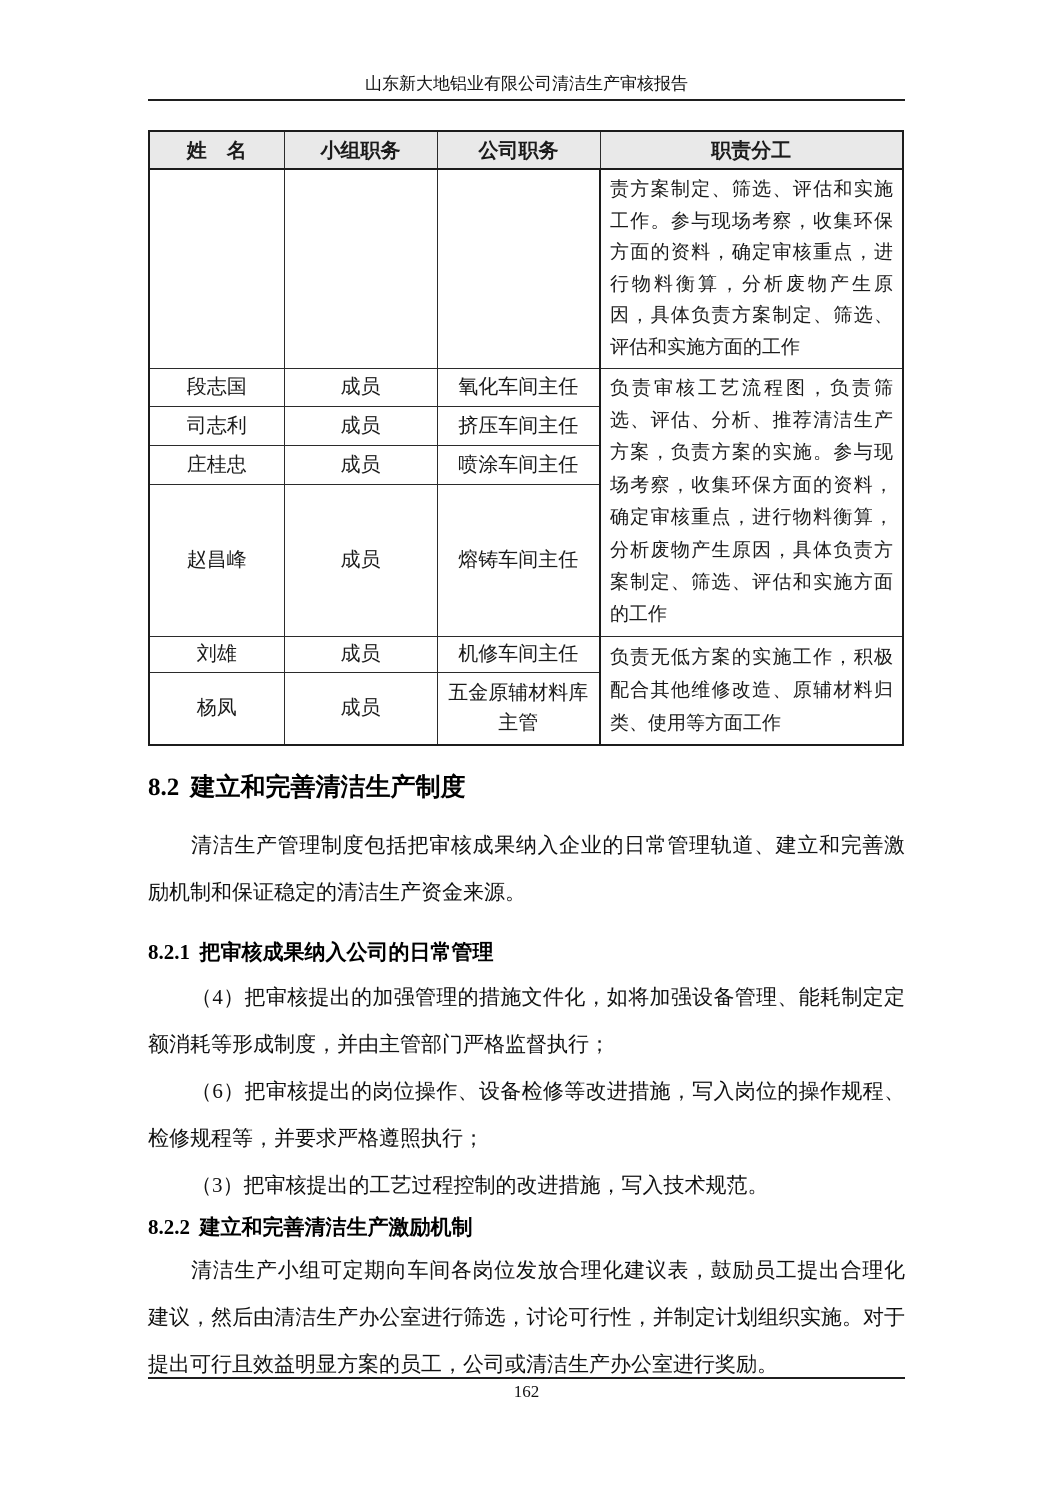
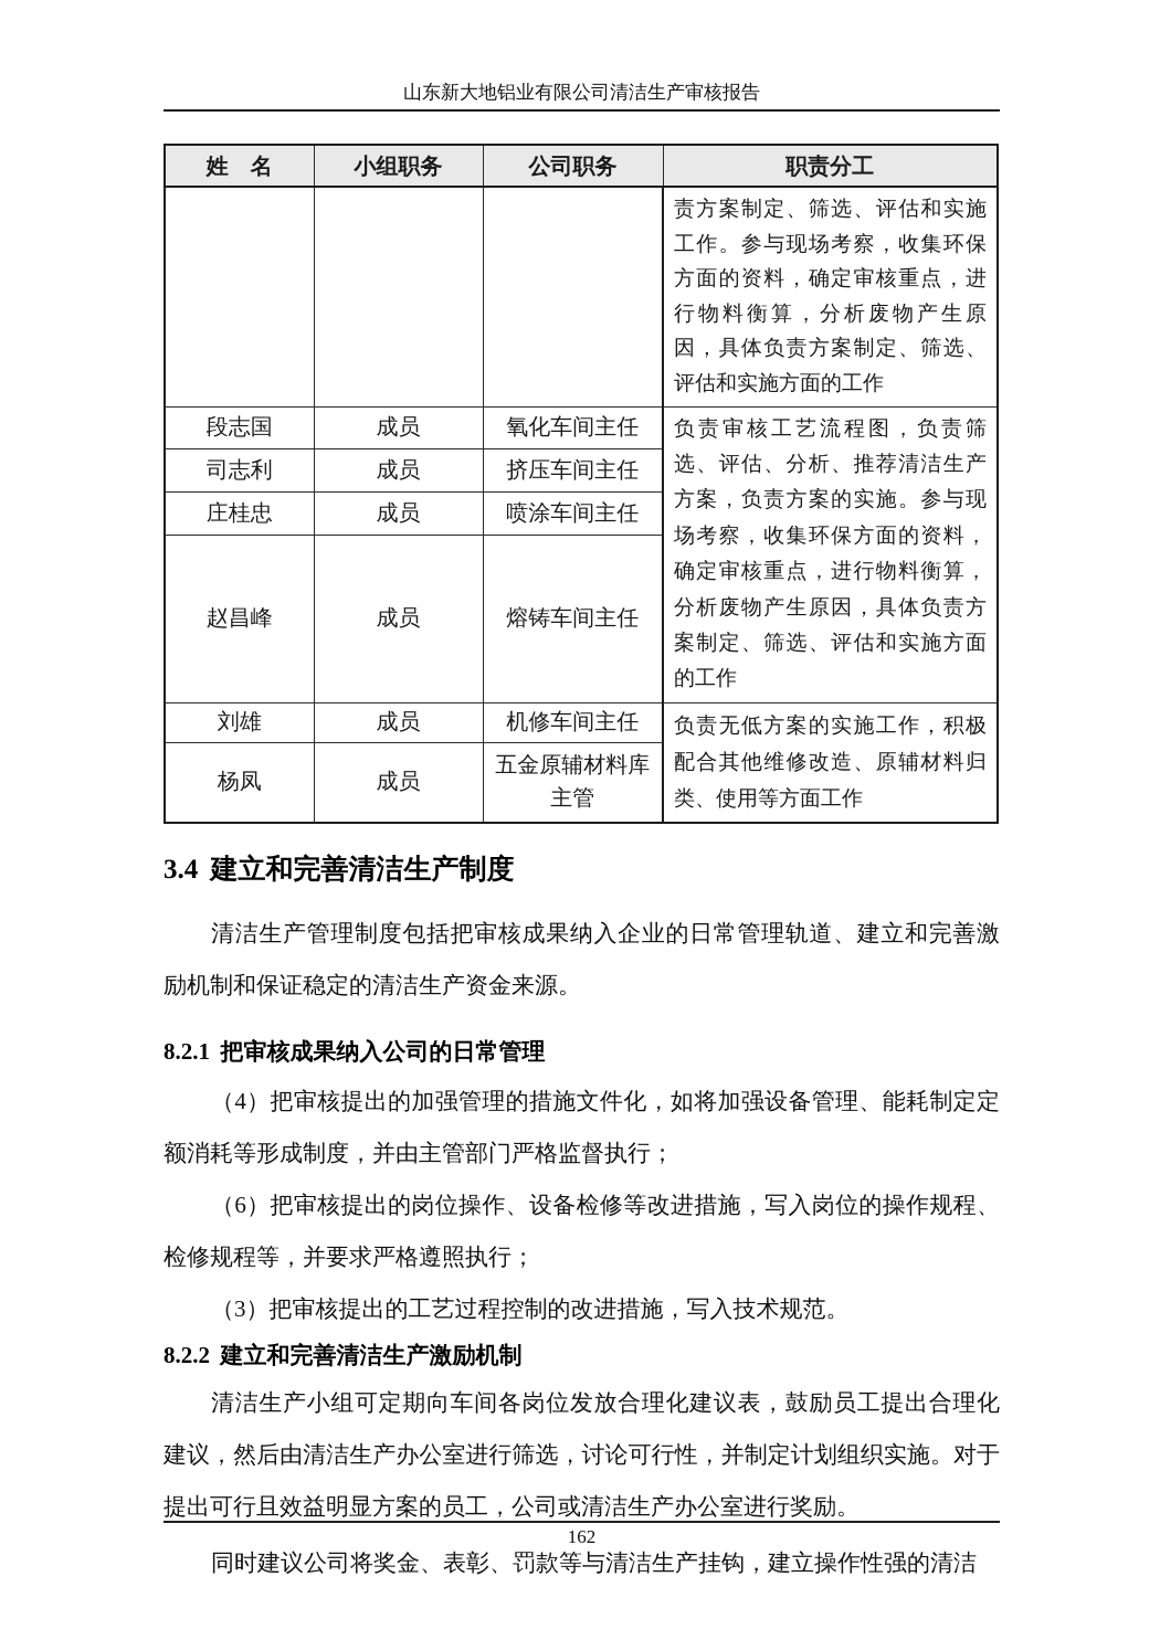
  山东新大地铝业有限公司清洁生产审核报告
  姓 名	小组职务	公司职务	职责分工
  			责方案制定、筛选、评估和实施工作。参与现场考察，收集环保方面的资料，确定审核重点，进行物料衡算，分析废物产生原因，具体负责方案制定、筛选、评估和实施方面的工作
  段志国	成员	氧化车间主任	负责审核工艺流程图，负责筛选、评估、分析、推荐清洁生产方案，负责方案的实施。参与现场考察，收集环保方面的资料，确定审核重点，进行物料衡算，分析废物产生原因，具体负责方案制定、筛选、评估和实施方面的工作
  司志利	成员	挤压车间主任
  庄桂忠	成员	喷涂车间主任
  赵昌峰	成员	熔铸车间主任
  刘雄	成员	机修车间主任	负责无低方案的实施工作，积极配合其他维修改造、原辅材料归类、使用等方面工作
  杨凤	成员	五金原辅材料库主管
- 8.2 建立和完善清洁生产制度
+ 3.4 建立和完善清洁生产制度
  清洁生产管理制度包括把审核成果纳入企业的日常管理轨道、建立和完善激励机制和保证稳定的清洁生产资金来源。
  8.2.1 把审核成果纳入公司的日常管理
  （4）把审核提出的加强管理的措施文件化，如将加强设备管理、能耗制定定额消耗等形成制度，并由主管部门严格监督执行；
  （6）把审核提出的岗位操作、设备检修等改进措施，写入岗位的操作规程、检修规程等，并要求严格遵照执行；
  （3）把审核提出的工艺过程控制的改进措施，写入技术规范。
  8.2.2 建立和完善清洁生产激励机制
  清洁生产小组可定期向车间各岗位发放合理化建议表，鼓励员工提出合理化建议，然后由清洁生产办公室进行筛选，讨论可行性，并制定计划组织实施。对于提出可行且效益明显方案的员工，公司或清洁生产办公室进行奖励。
+ 同时建议公司将奖金、表彰、罚款等与清洁生产挂钩，建立操作性强的清洁
  162
